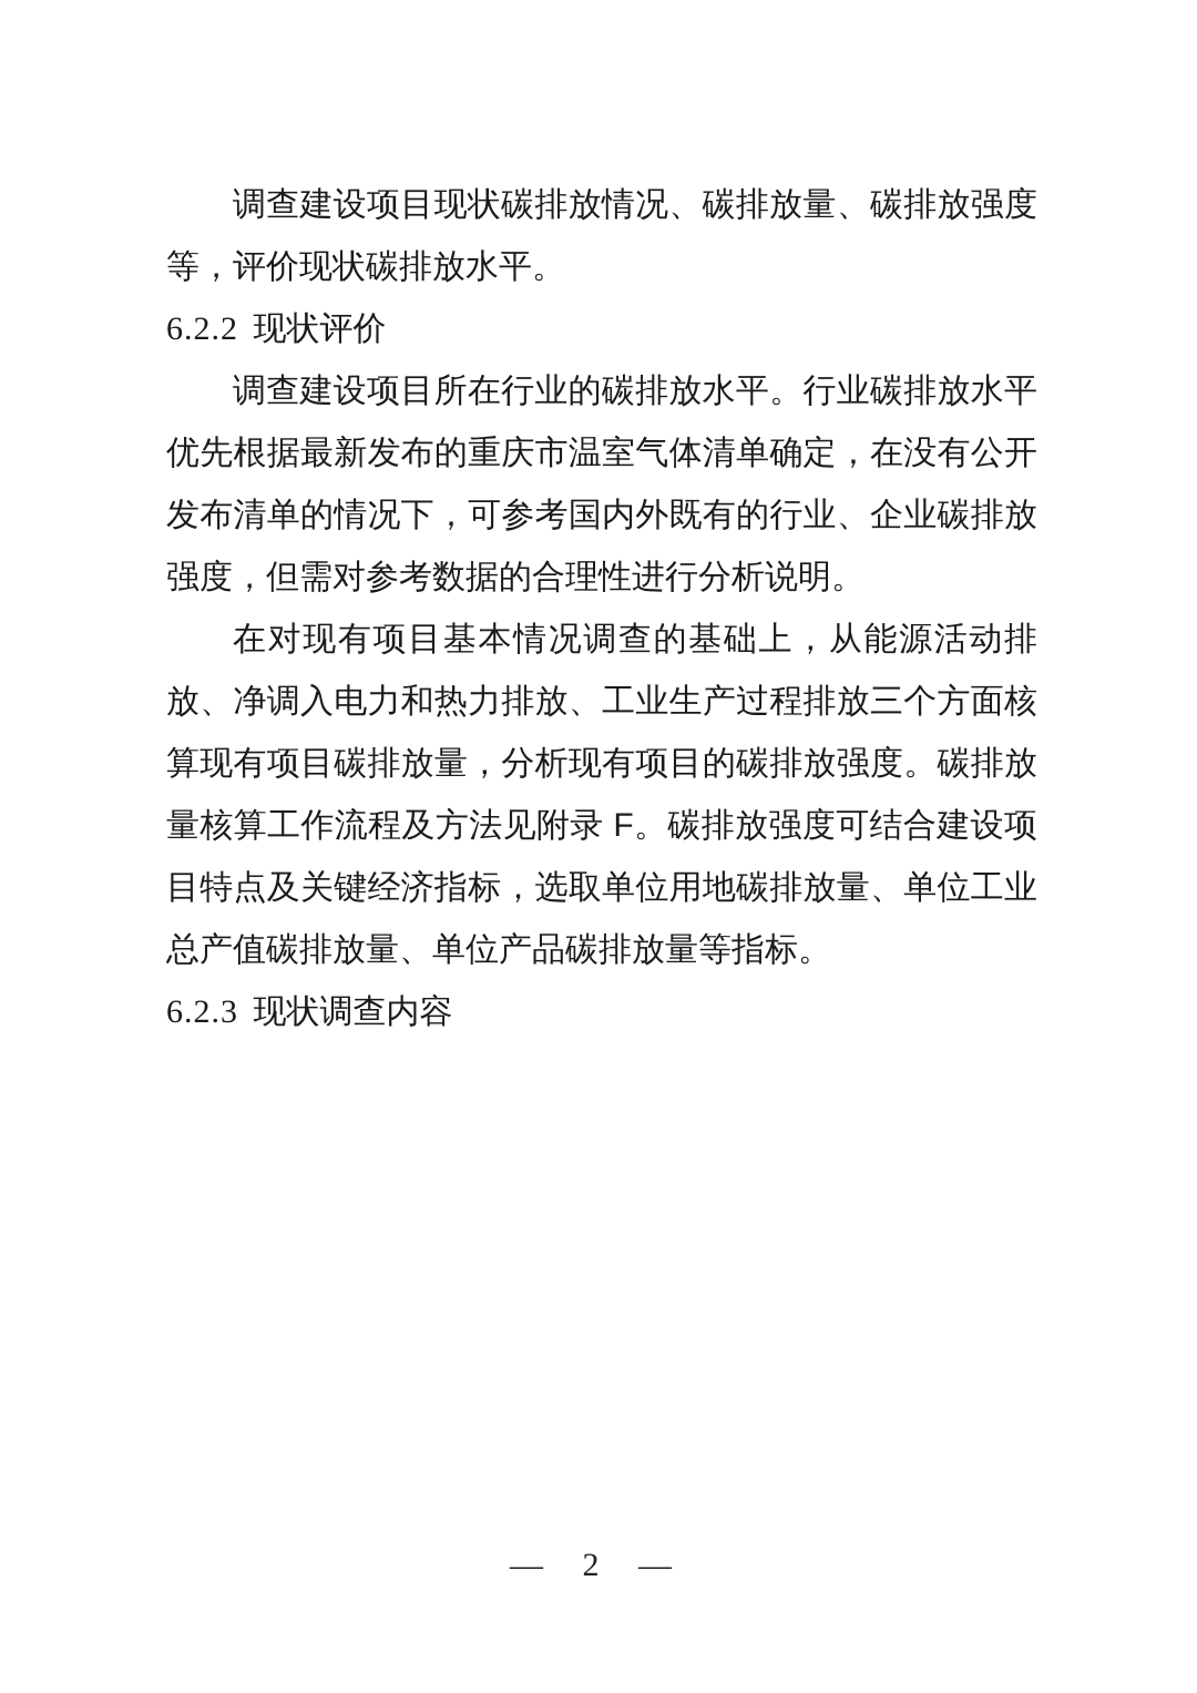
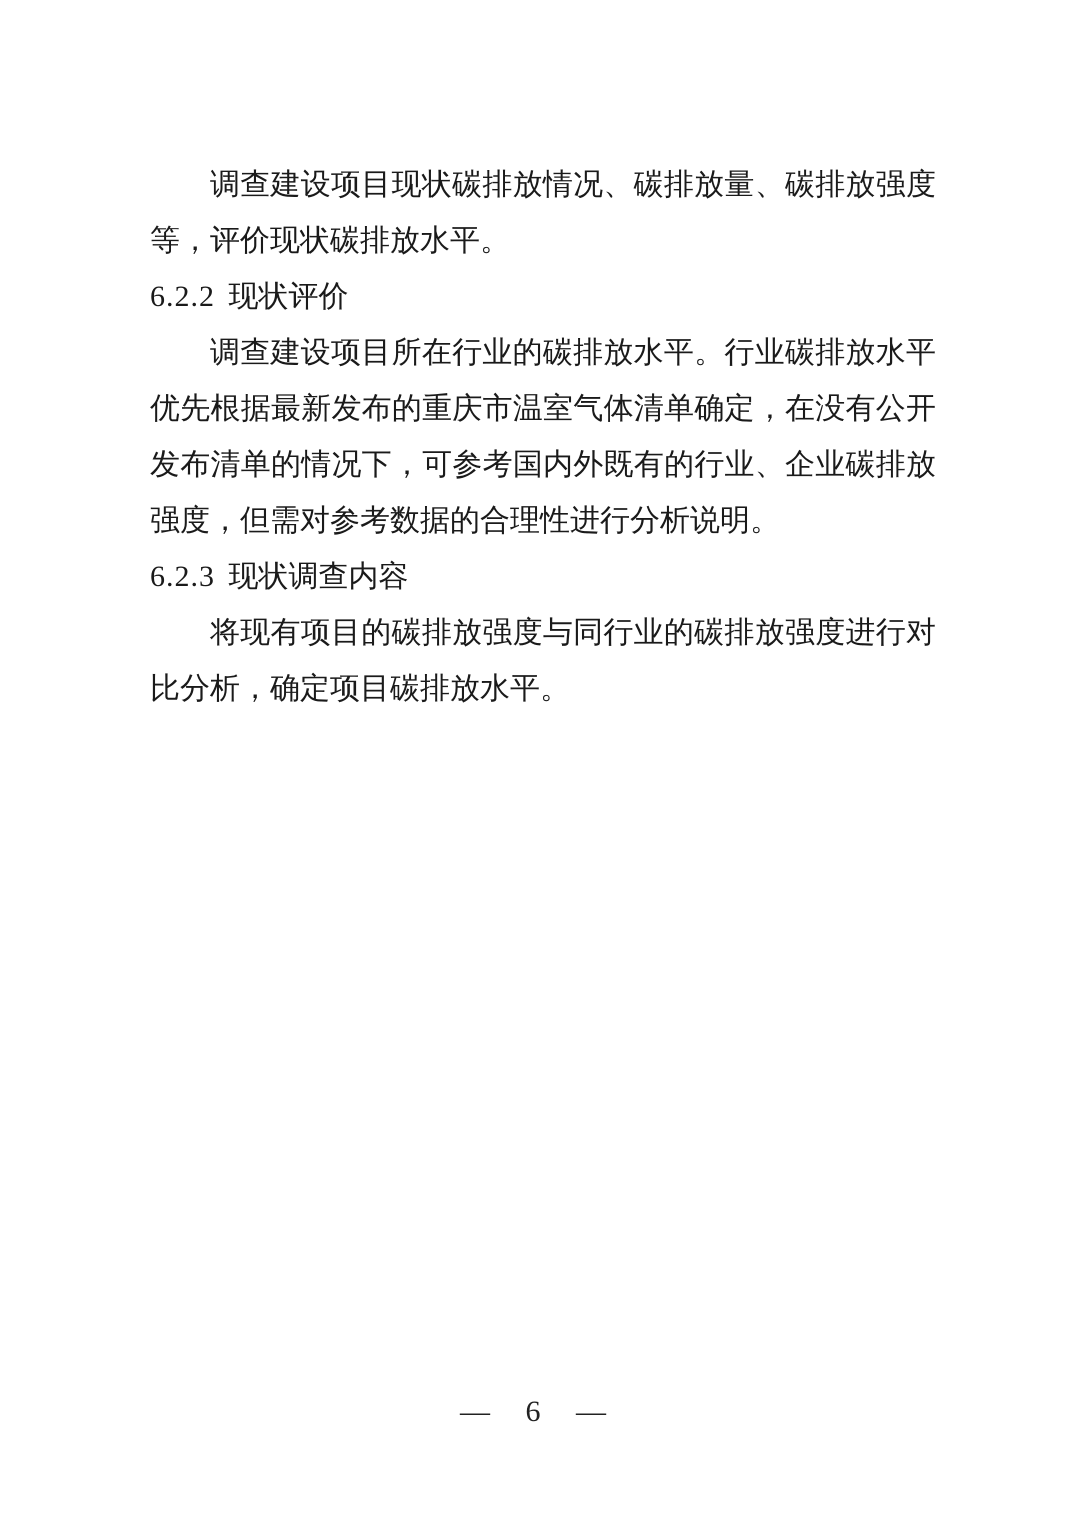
  调查建设项目现状碳排放情况、碳排放量、碳排放强度等，评价现状碳排放水平。
  6.2.2 现状评价
  调查建设项目所在行业的碳排放水平。行业碳排放水平优先根据最新发布的重庆市温室气体清单确定，在没有公开发布清单的情况下，可参考国内外既有的行业、企业碳排放强度，但需对参考数据的合理性进行分析说明。
- 在对现有项目基本情况调查的基础上，从能源活动排放、净调入电力和热力排放、工业生产过程排放三个方面核算现有项目碳排放量，分析现有项目的碳排放强度。碳排放量核算工作流程及方法见附录 F。碳排放强度可结合建设项目特点及关键经济指标，选取单位用地碳排放量、单位工业总产值碳排放量、单位产品碳排放量等指标。
  6.2.3 现状调查内容
+ 将现有项目的碳排放强度与同行业的碳排放强度进行对比分析，确定项目碳排放水平。
- — 2 —
+ — 6 —
